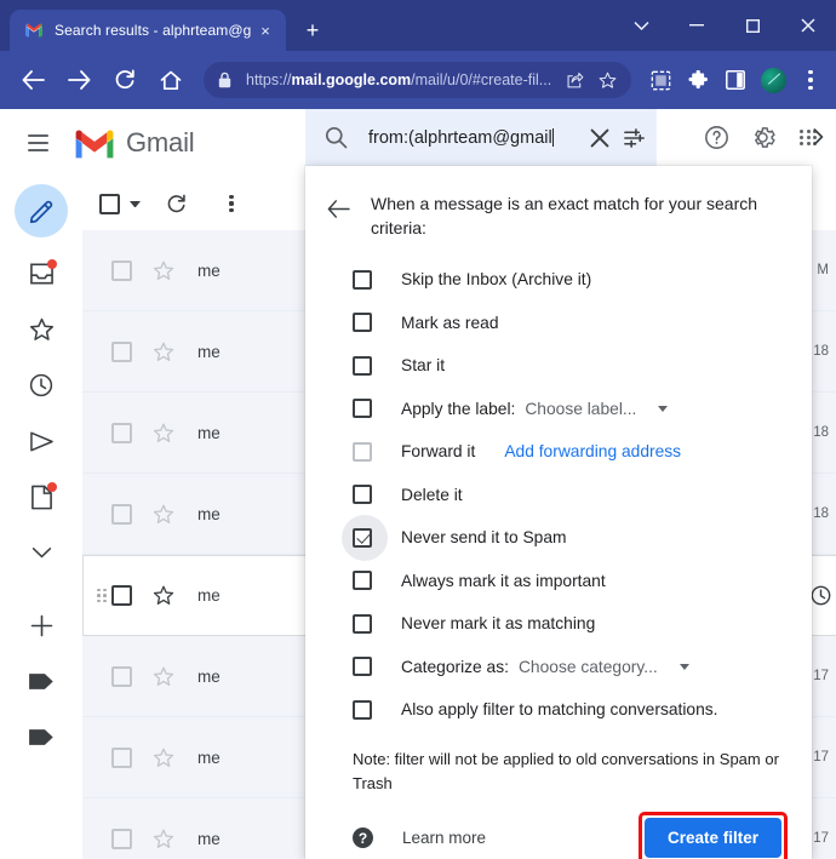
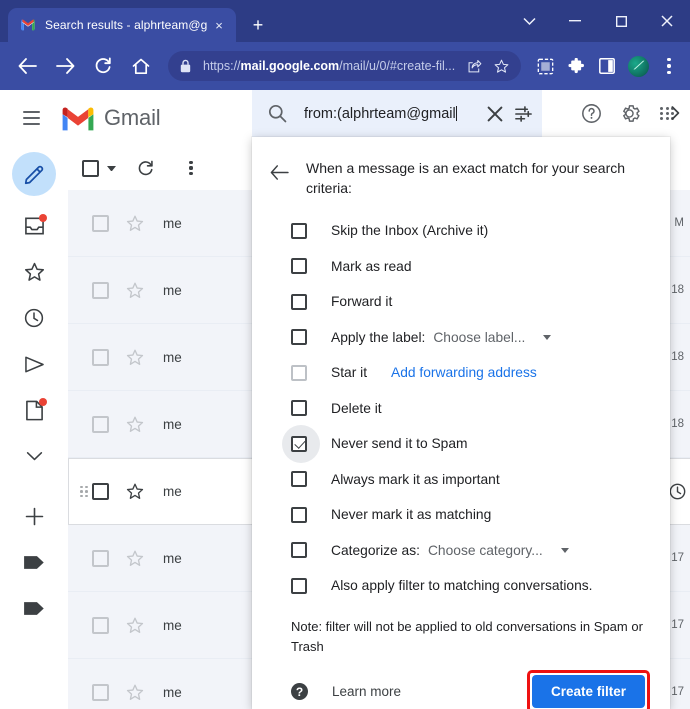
  Search results - alphrteam@g
  ×
  +
  https://mail.google.com/mail/u/0/#create-fil...
  ⟋
  Gmail
  from:(alphrteam@gmail
  me
  M
  me
  18
  me
  18
  me
  18
  me
  me
  17
  me
  17
  me
  17
  When a message is an exact match for your search criteria:
  Skip the Inbox (Archive it)
  Mark as read
- Star it
+ Forward it
  Apply the label:
  Choose label...
- Forward it
+ Star it
  Add forwarding address
  Delete it
  Never send it to Spam
  Always mark it as important
  Never mark it as matching
  Categorize as:
  Choose category...
  Also apply filter to matching conversations.
  Note: filter will not be applied to old conversations in Spam or Trash
  ?
  Learn more
  Create filter
